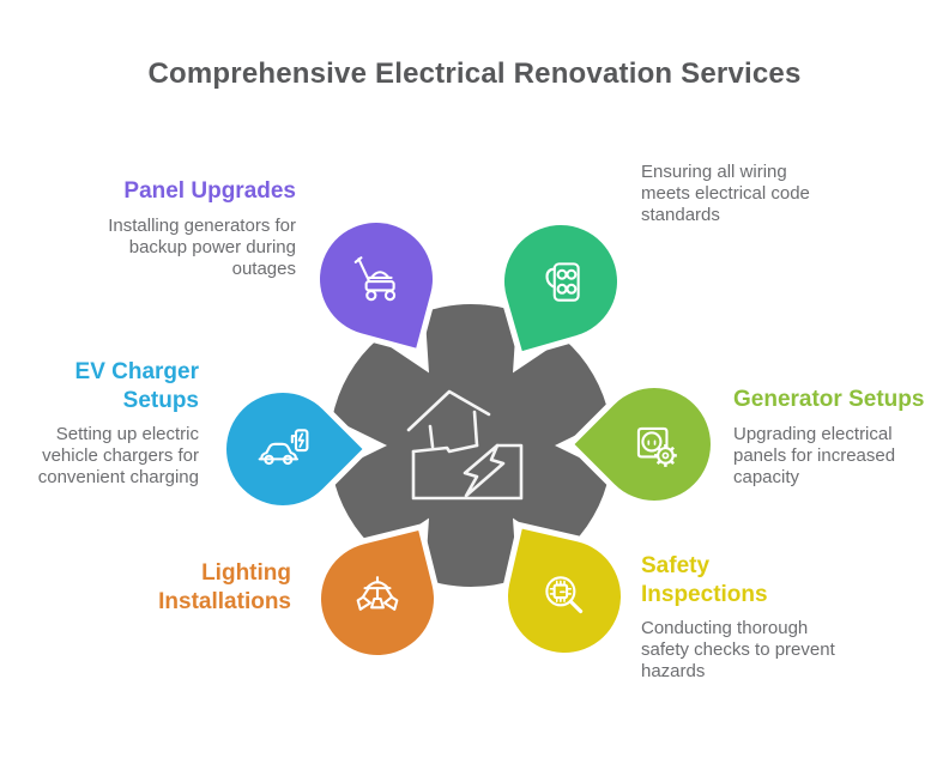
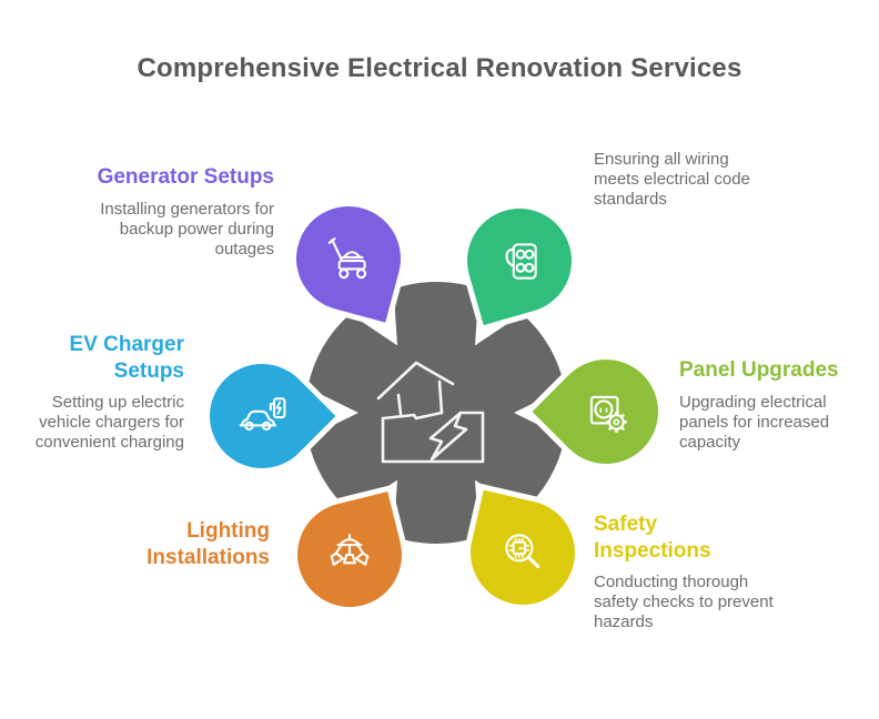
  Comprehensive Electrical Renovation Services
- Panel Upgrades
+ Generator Setups
  Installing generators for
  backup power during
  outages
  Ensuring all wiring
  meets electrical code
  standards
  EV Charger
  Setups
  Setting up electric
  vehicle chargers for
  convenient charging
- Generator Setups
+ Panel Upgrades
  Upgrading electrical
  panels for increased
  capacity
  Lighting
  Installations
  Safety
  Inspections
  Conducting thorough
  safety checks to prevent
  hazards
